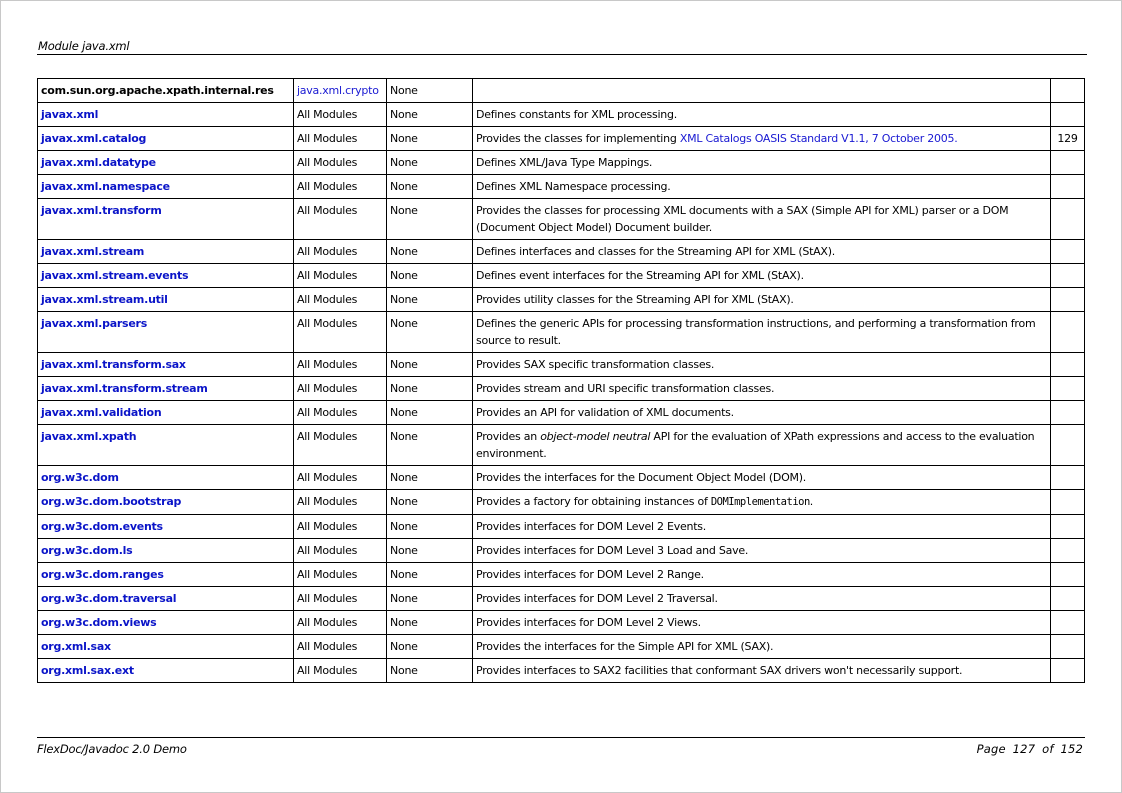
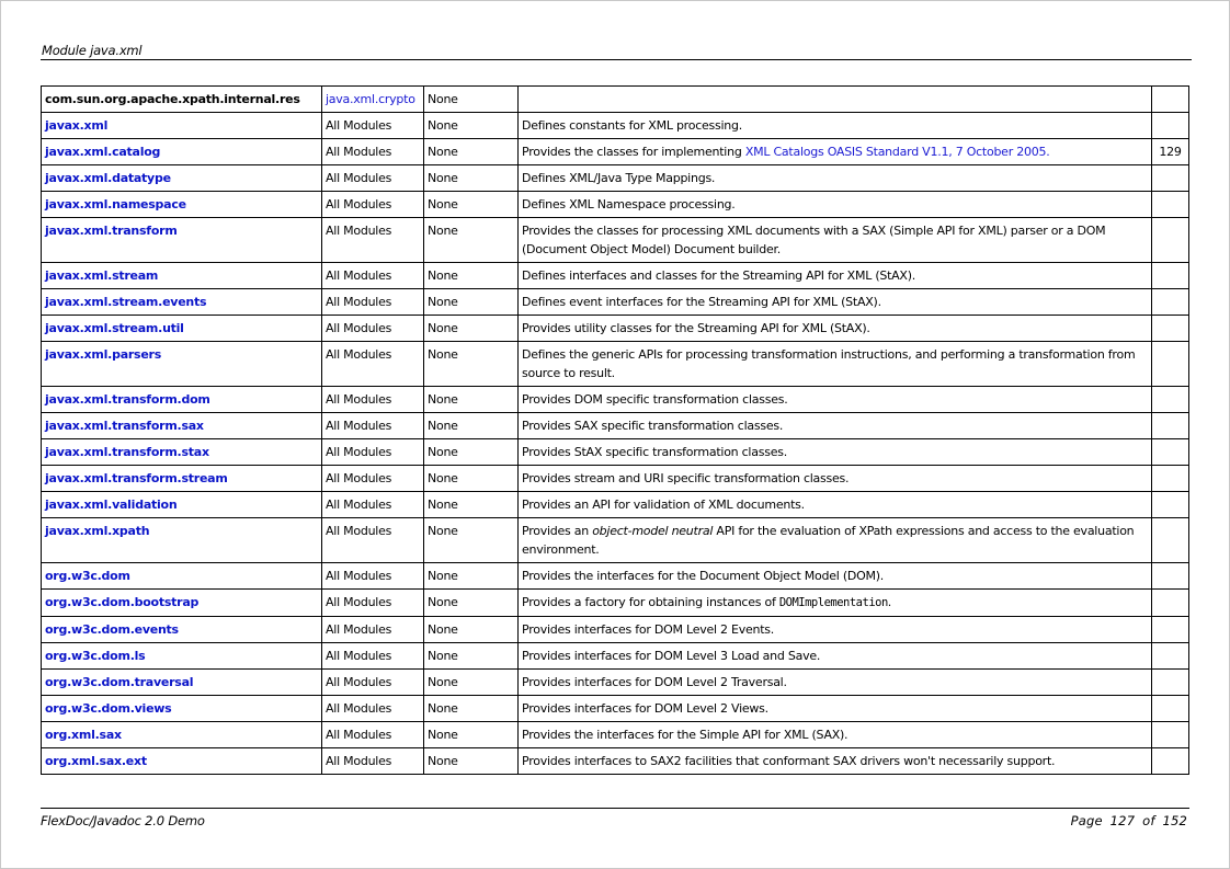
  Module java.xml
  com.sun.org.apache.xpath.internal.res	java.xml.crypto	None
  javax.xml	All Modules	None	Defines constants for XML processing.
  javax.xml.catalog	All Modules	None	Provides the classes for implementing XML Catalogs OASIS Standard V1.1, 7 October 2005.	129
  javax.xml.datatype	All Modules	None	Defines XML/Java Type Mappings.
  javax.xml.namespace	All Modules	None	Defines XML Namespace processing.
  javax.xml.transform	All Modules	None	Provides the classes for processing XML documents with a SAX (Simple API for XML) parser or a DOM (Document Object Model) Document builder.
  javax.xml.stream	All Modules	None	Defines interfaces and classes for the Streaming API for XML (StAX).
  javax.xml.stream.events	All Modules	None	Defines event interfaces for the Streaming API for XML (StAX).
  javax.xml.stream.util	All Modules	None	Provides utility classes for the Streaming API for XML (StAX).
  javax.xml.parsers	All Modules	None	Defines the generic APIs for processing transformation instructions, and performing a transformation from source to result.
+ javax.xml.transform.dom	All Modules	None	Provides DOM specific transformation classes.
  javax.xml.transform.sax	All Modules	None	Provides SAX specific transformation classes.
+ javax.xml.transform.stax	All Modules	None	Provides StAX specific transformation classes.
  javax.xml.transform.stream	All Modules	None	Provides stream and URI specific transformation classes.
  javax.xml.validation	All Modules	None	Provides an API for validation of XML documents.
  javax.xml.xpath	All Modules	None	Provides an object-model neutral API for the evaluation of XPath expressions and access to the evaluation environment.
  org.w3c.dom	All Modules	None	Provides the interfaces for the Document Object Model (DOM).
  org.w3c.dom.bootstrap	All Modules	None	Provides a factory for obtaining instances of DOMImplementation.
  org.w3c.dom.events	All Modules	None	Provides interfaces for DOM Level 2 Events.
  org.w3c.dom.ls	All Modules	None	Provides interfaces for DOM Level 3 Load and Save.
- org.w3c.dom.ranges	All Modules	None	Provides interfaces for DOM Level 2 Range.
  org.w3c.dom.traversal	All Modules	None	Provides interfaces for DOM Level 2 Traversal.
  org.w3c.dom.views	All Modules	None	Provides interfaces for DOM Level 2 Views.
  org.xml.sax	All Modules	None	Provides the interfaces for the Simple API for XML (SAX).
  org.xml.sax.ext	All Modules	None	Provides interfaces to SAX2 facilities that conformant SAX drivers won't necessarily support.
  FlexDoc/Javadoc 2.0 Demo
  Page 127 of 152
